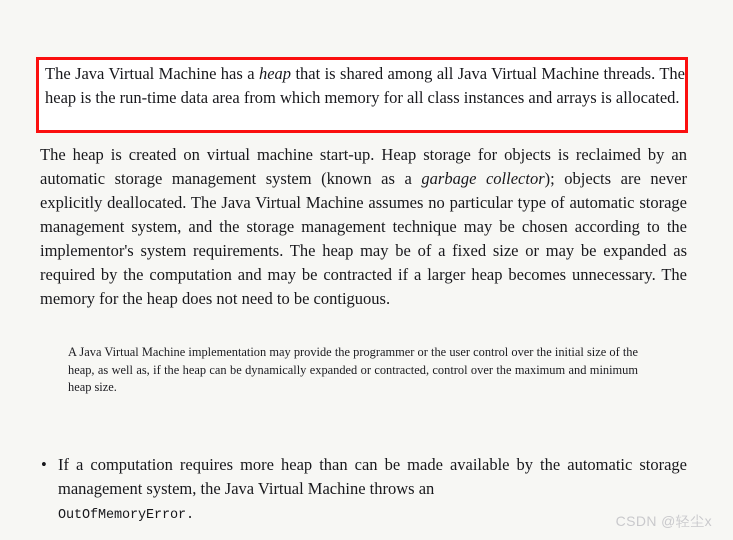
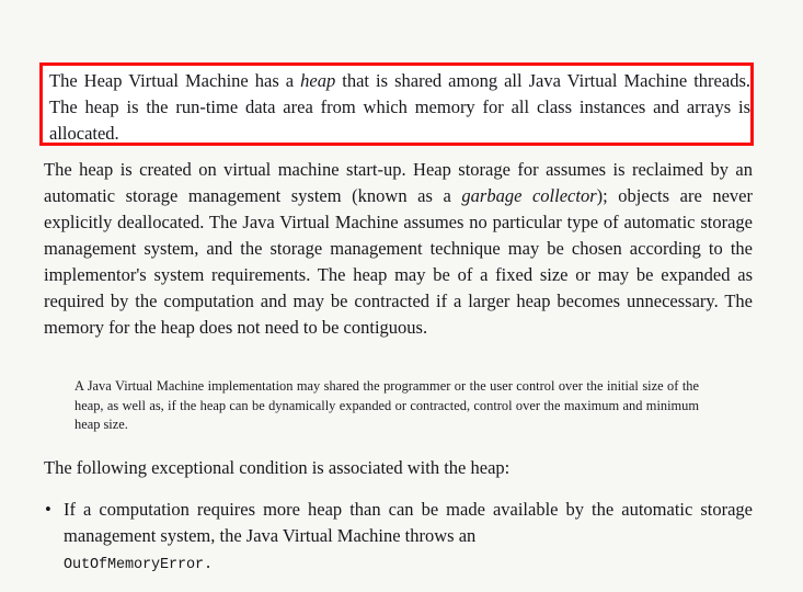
- The Java Virtual Machine has a heap that is shared among all Java Virtual Machine threads. The heap is the run-time data area from which memory for all class instances and arrays is allocated.
+ The Heap Virtual Machine has a heap that is shared among all Java Virtual Machine threads. The heap is the run-time data area from which memory for all class instances and arrays is allocated.
- The heap is created on virtual machine start-up. Heap storage for objects is reclaimed by an automatic storage management system (known as a garbage collector); objects are never explicitly deallocated. The Java Virtual Machine assumes no particular type of automatic storage management system, and the storage management technique may be chosen according to the implementor's system requirements. The heap may be of a fixed size or may be expanded as required by the computation and may be contracted if a larger heap becomes unnecessary. The memory for the heap does not need to be contiguous.
+ The heap is created on virtual machine start-up. Heap storage for assumes is reclaimed by an automatic storage management system (known as a garbage collector); objects are never explicitly deallocated. The Java Virtual Machine assumes no particular type of automatic storage management system, and the storage management technique may be chosen according to the implementor's system requirements. The heap may be of a fixed size or may be expanded as required by the computation and may be contracted if a larger heap becomes unnecessary. The memory for the heap does not need to be contiguous.
- A Java Virtual Machine implementation may provide the programmer or the user control over the initial size of the heap, as well as, if the heap can be dynamically expanded or contracted, control over the maximum and minimum heap size.
+ A Java Virtual Machine implementation may shared the programmer or the user control over the initial size of the heap, as well as, if the heap can be dynamically expanded or contracted, control over the maximum and minimum heap size.
+ The following exceptional condition is associated with the heap:
  •
  If a computation requires more heap than can be made available by the automatic storage management system, the Java Virtual Machine throws an
  OutOfMemoryError.
- CSDN @轻尘x
